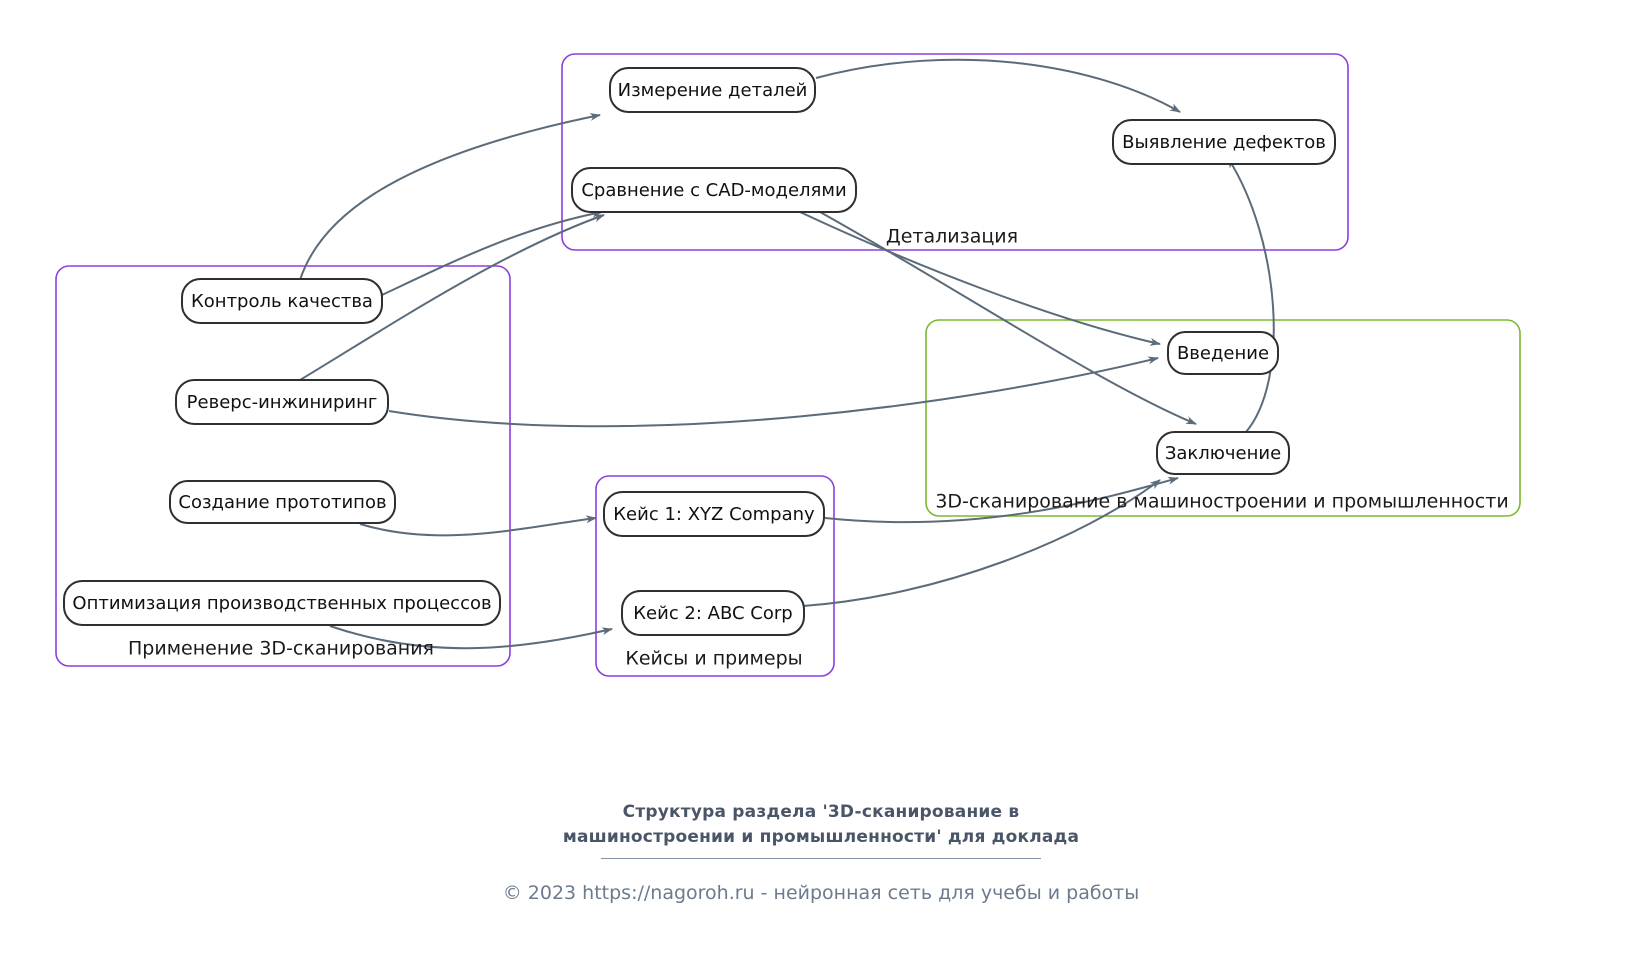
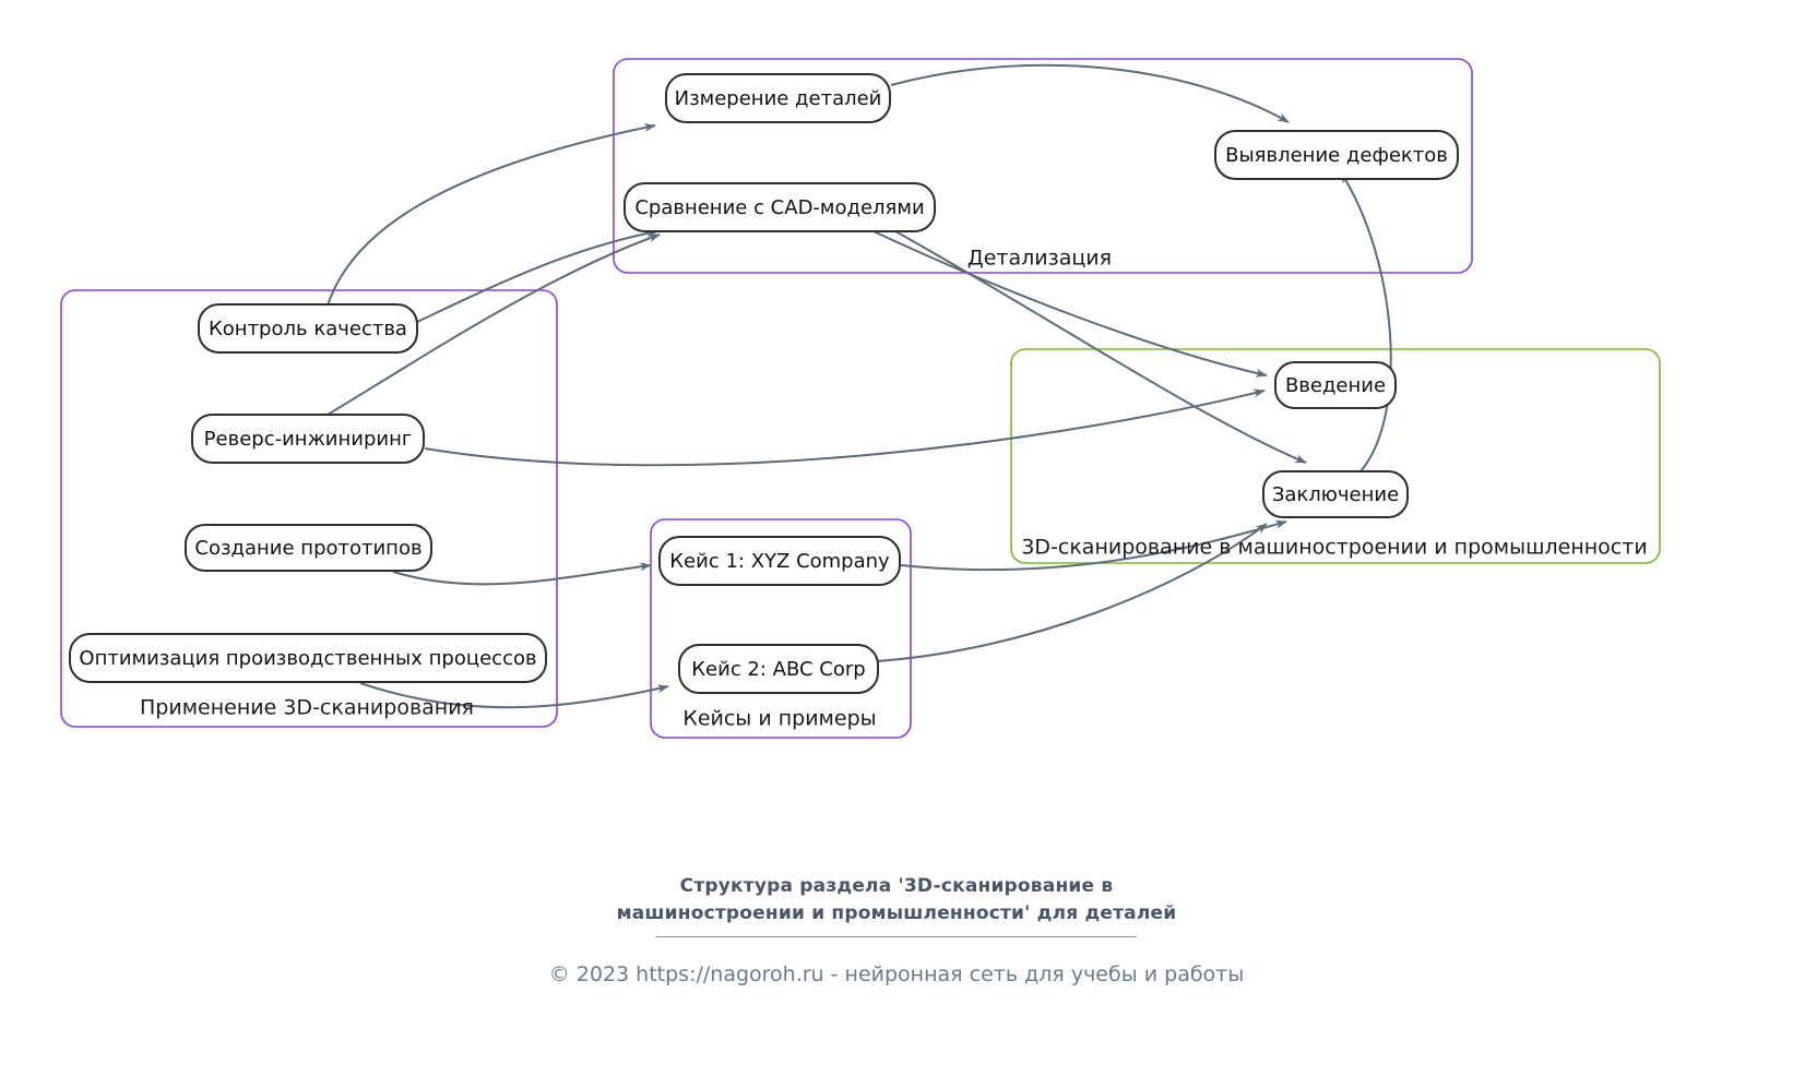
  Измерение деталей
  Сравнение с CAD-моделями
  Выявление дефектов
  Контроль качества
  Реверс-инжиниринг
  Создание прототипов
  Оптимизация производственных процессов
  Кейс 1: XYZ Company
  Кейс 2: ABC Corp
  Введение
  Заключение
  Детализация
  Применение 3D-сканирования
  Кейсы и примеры
  3D-сканирование в машиностроении и промышленности
  Структура раздела '3D-сканирование в
- машиностроении и промышленности' для доклада
+ машиностроении и промышленности' для деталей
  © 2023 https://nagoroh.ru - нейронная сеть для учебы и работы
